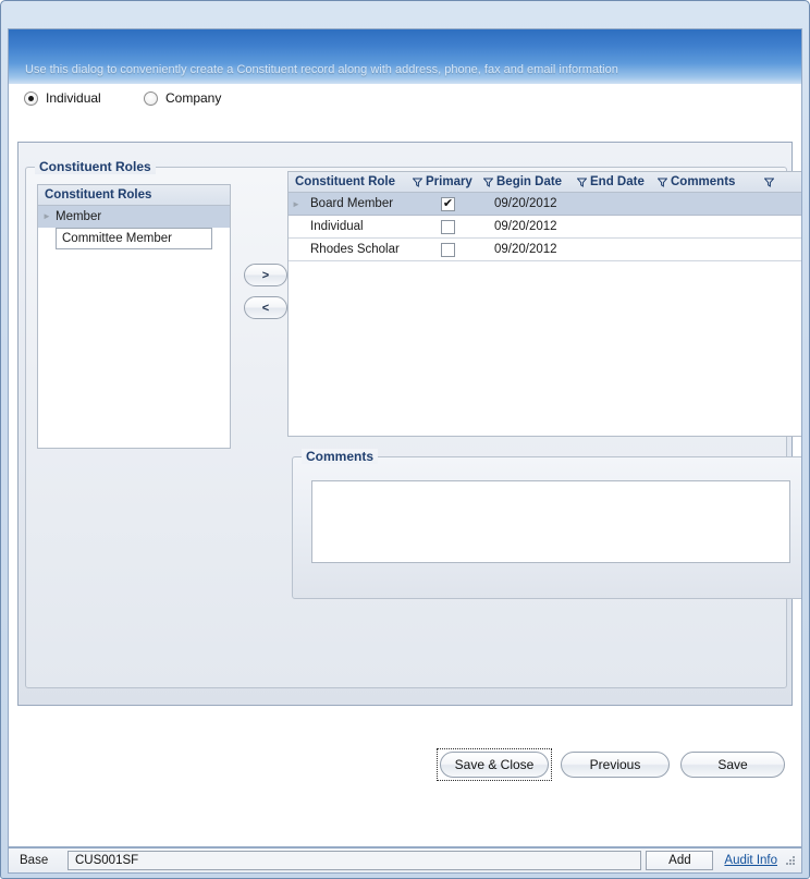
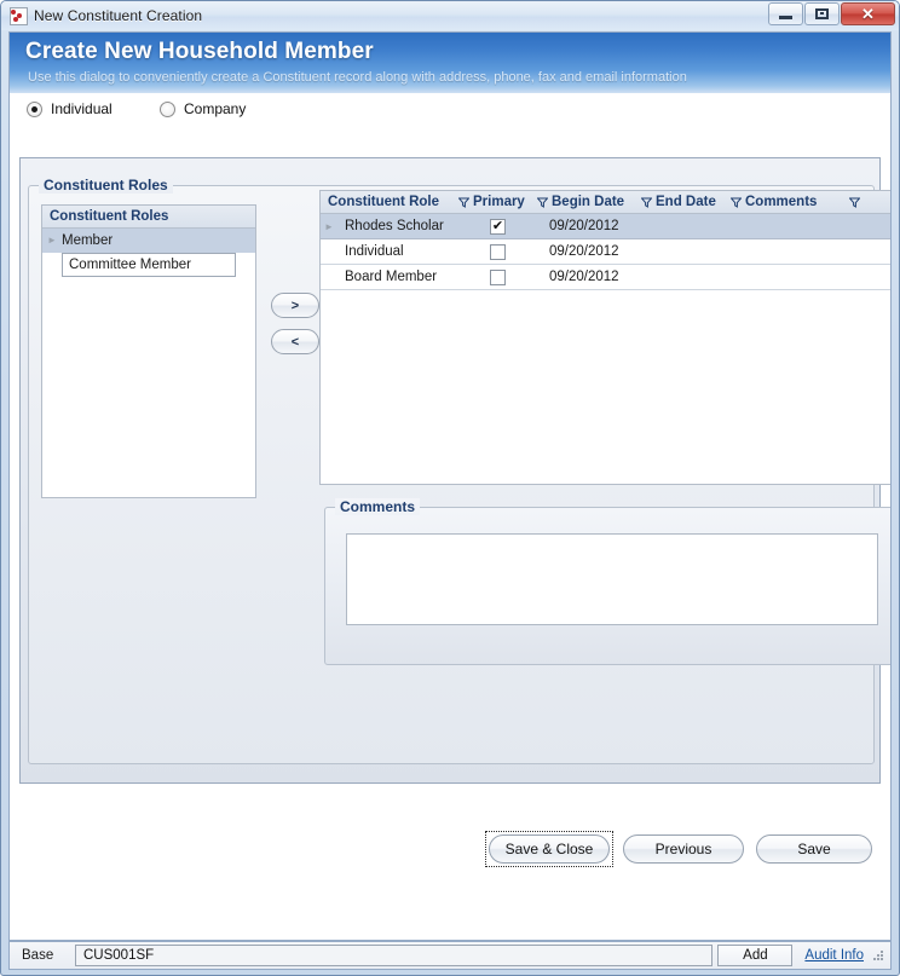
+ New Constituent Creation
+ ✕
+ Create New Household Member
  Use this dialog to conveniently create a Constituent record along with address, phone, fax and email information
  Individual
  Company
  Constituent Roles
  Constituent Roles
  ►
  Member
  Committee Member
  >
  <
  Constituent Role
  Primary
  Begin Date
  End Date
  Comments
  ►
- Board Member
+ Rhodes Scholar
  ✔
  09/20/2012
  Individual
  09/20/2012
- Rhodes Scholar
+ Board Member
  09/20/2012
  Comments
  Save & Close
  Previous
  Save
  Base
  CUS001SF
  Add
  Audit Info
